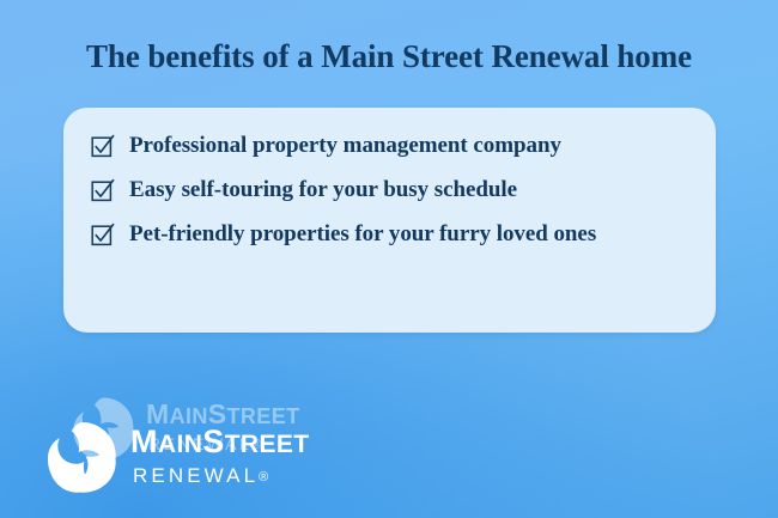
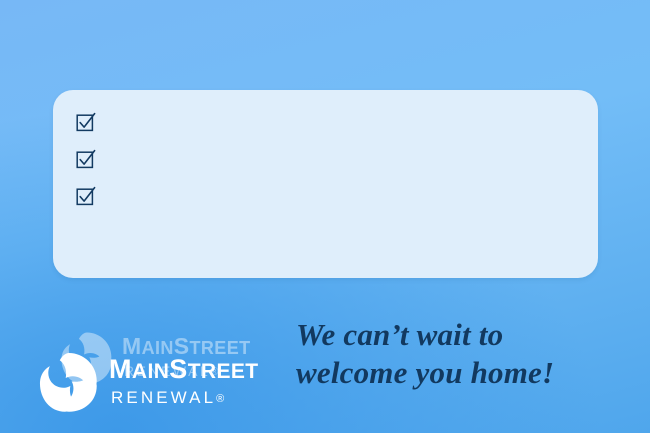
- The benefits of a Main Street Renewal home
- Professional property management company
- Easy self-touring for your busy schedule
- Pet-friendly properties for your furry loved ones
  MAINSTREET
  RENEWAL®
  MAINSTREET
  RENEWAL®
+ We can’t wait to
+ welcome you home!
